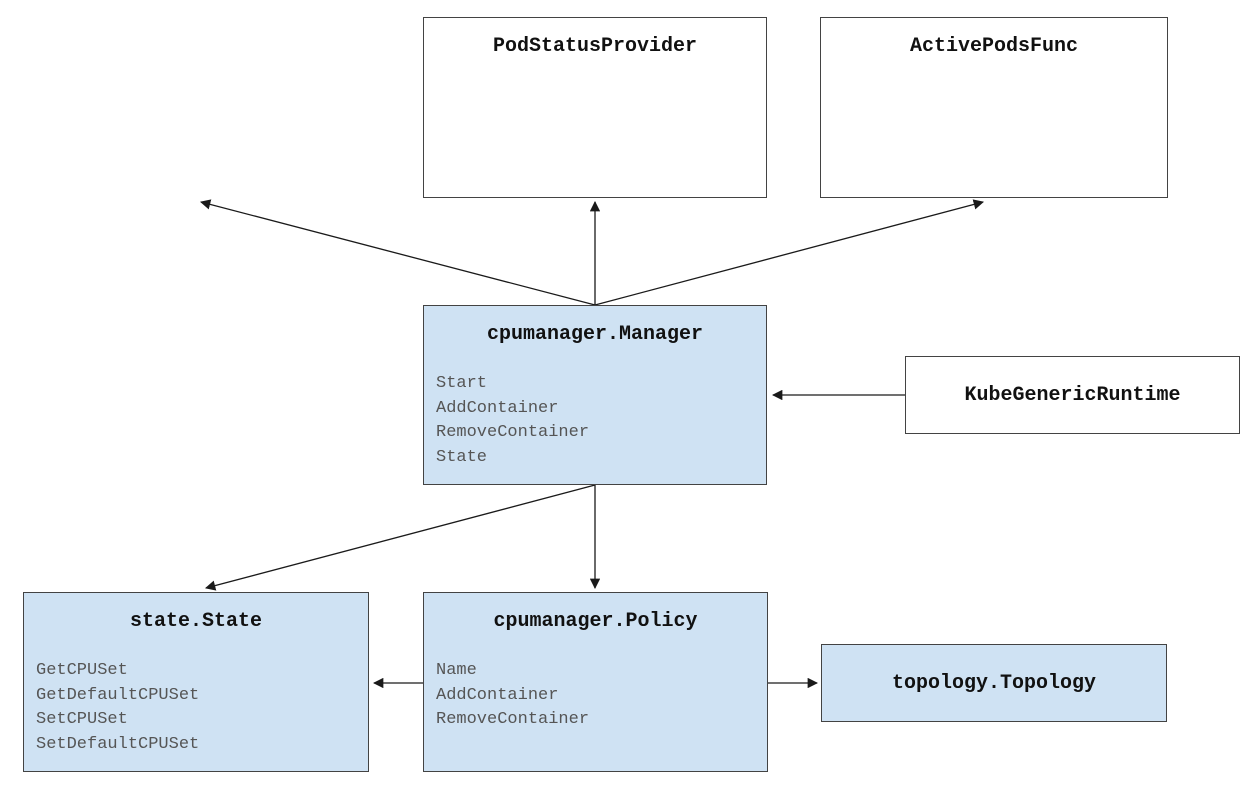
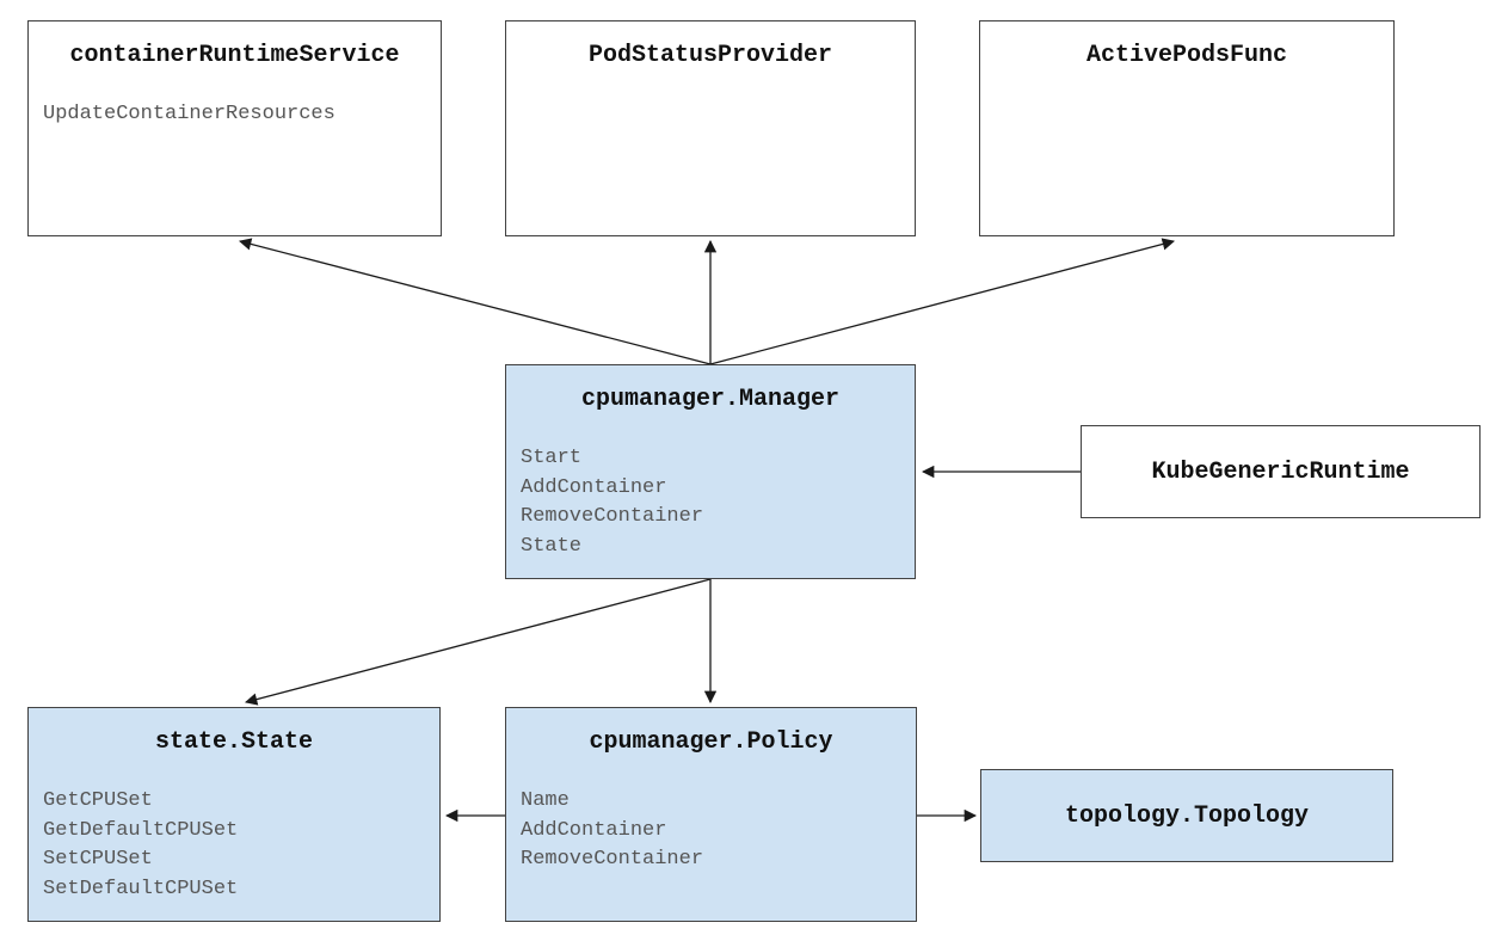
+ containerRuntimeService
+ UpdateContainerResources
  PodStatusProvider
  ActivePodsFunc
  cpumanager.Manager
  Start
  AddContainer
  RemoveContainer
  State
  KubeGenericRuntime
  state.State
  GetCPUSet
  GetDefaultCPUSet
  SetCPUSet
  SetDefaultCPUSet
  cpumanager.Policy
  Name
  AddContainer
  RemoveContainer
  topology.Topology
